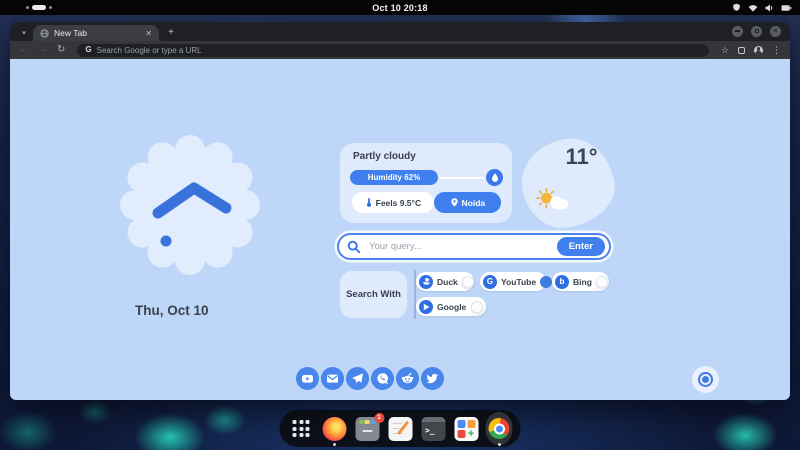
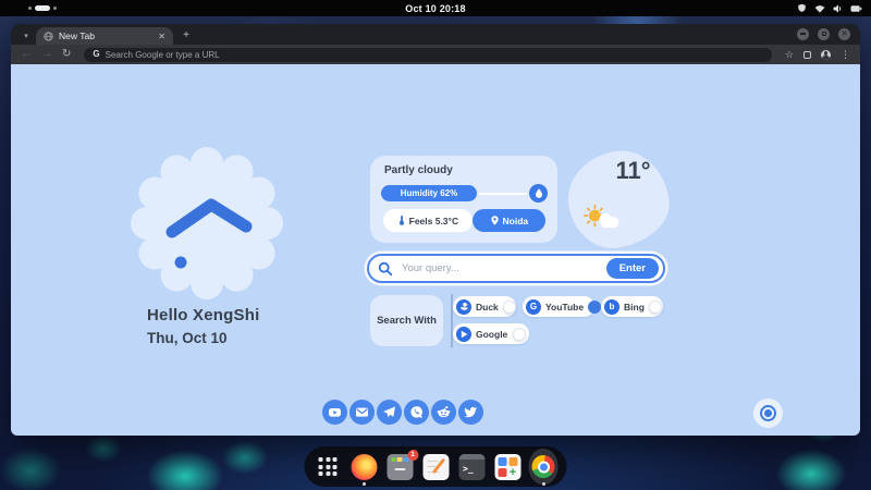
  Oct 10 20:18
  New Tab
  ✕
  +
  ←
  →
  ↻
  G
  Search Google or type a URL
  ☆
  ⋮
+ Hello XengShi
  Thu, Oct 10
  Partly cloudy
  Humidity 62%
- Feels 9.5°C
+ Feels 5.3°C
  Noida
  Your query...
  Enter
  Search With
  Duck
  G
  YouTube
  b
  Bing
  Google
  >_
  +
